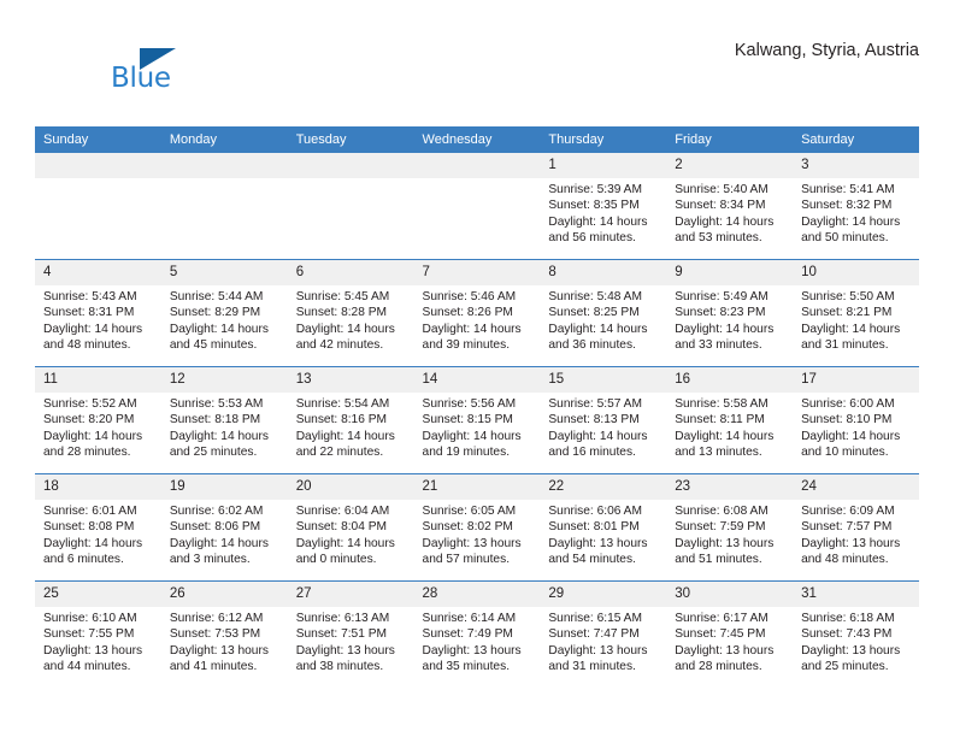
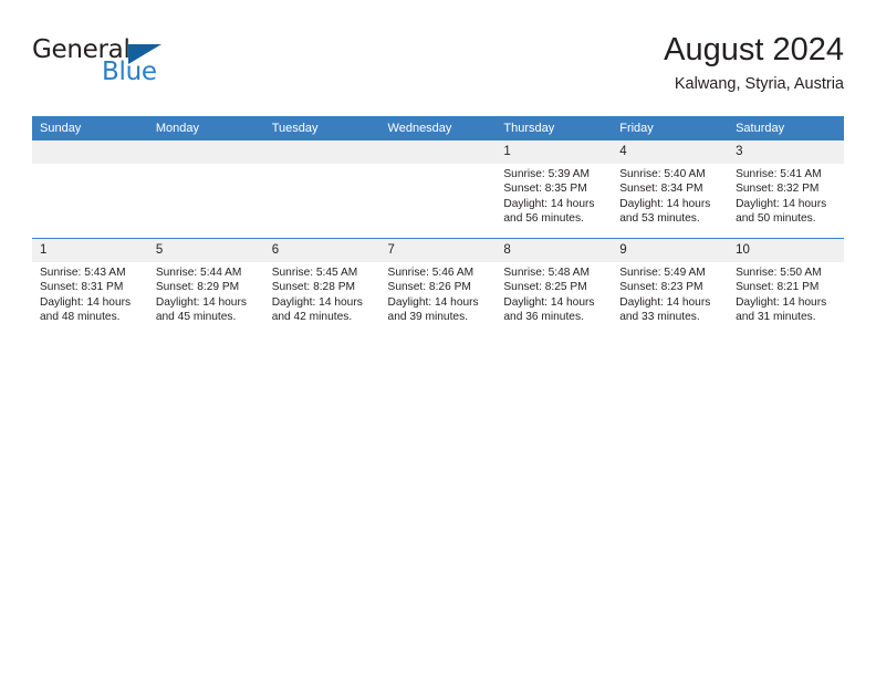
+ General
  Blue
+ August 2024
  Kalwang, Styria, Austria
  Sunday	Monday	Tuesday	Wednesday	Thursday	Friday	Saturday
- 				1Sunrise: 5:39 AMSunset: 8:35 PMDaylight: 14 hoursand 56 minutes.	2Sunrise: 5:40 AMSunset: 8:34 PMDaylight: 14 hoursand 53 minutes.	3Sunrise: 5:41 AMSunset: 8:32 PMDaylight: 14 hoursand 50 minutes.
+ 				1Sunrise: 5:39 AMSunset: 8:35 PMDaylight: 14 hoursand 56 minutes.	4Sunrise: 5:40 AMSunset: 8:34 PMDaylight: 14 hoursand 53 minutes.	3Sunrise: 5:41 AMSunset: 8:32 PMDaylight: 14 hoursand 50 minutes.
- 4Sunrise: 5:43 AMSunset: 8:31 PMDaylight: 14 hoursand 48 minutes.	5Sunrise: 5:44 AMSunset: 8:29 PMDaylight: 14 hoursand 45 minutes.	6Sunrise: 5:45 AMSunset: 8:28 PMDaylight: 14 hoursand 42 minutes.	7Sunrise: 5:46 AMSunset: 8:26 PMDaylight: 14 hoursand 39 minutes.	8Sunrise: 5:48 AMSunset: 8:25 PMDaylight: 14 hoursand 36 minutes.	9Sunrise: 5:49 AMSunset: 8:23 PMDaylight: 14 hoursand 33 minutes.	10Sunrise: 5:50 AMSunset: 8:21 PMDaylight: 14 hoursand 31 minutes.
+ 1Sunrise: 5:43 AMSunset: 8:31 PMDaylight: 14 hoursand 48 minutes.	5Sunrise: 5:44 AMSunset: 8:29 PMDaylight: 14 hoursand 45 minutes.	6Sunrise: 5:45 AMSunset: 8:28 PMDaylight: 14 hoursand 42 minutes.	7Sunrise: 5:46 AMSunset: 8:26 PMDaylight: 14 hoursand 39 minutes.	8Sunrise: 5:48 AMSunset: 8:25 PMDaylight: 14 hoursand 36 minutes.	9Sunrise: 5:49 AMSunset: 8:23 PMDaylight: 14 hoursand 33 minutes.	10Sunrise: 5:50 AMSunset: 8:21 PMDaylight: 14 hoursand 31 minutes.
- 11Sunrise: 5:52 AMSunset: 8:20 PMDaylight: 14 hoursand 28 minutes.	12Sunrise: 5:53 AMSunset: 8:18 PMDaylight: 14 hoursand 25 minutes.	13Sunrise: 5:54 AMSunset: 8:16 PMDaylight: 14 hoursand 22 minutes.	14Sunrise: 5:56 AMSunset: 8:15 PMDaylight: 14 hoursand 19 minutes.	15Sunrise: 5:57 AMSunset: 8:13 PMDaylight: 14 hoursand 16 minutes.	16Sunrise: 5:58 AMSunset: 8:11 PMDaylight: 14 hoursand 13 minutes.	17Sunrise: 6:00 AMSunset: 8:10 PMDaylight: 14 hoursand 10 minutes.
- 18Sunrise: 6:01 AMSunset: 8:08 PMDaylight: 14 hoursand 6 minutes.	19Sunrise: 6:02 AMSunset: 8:06 PMDaylight: 14 hoursand 3 minutes.	20Sunrise: 6:04 AMSunset: 8:04 PMDaylight: 14 hoursand 0 minutes.	21Sunrise: 6:05 AMSunset: 8:02 PMDaylight: 13 hoursand 57 minutes.	22Sunrise: 6:06 AMSunset: 8:01 PMDaylight: 13 hoursand 54 minutes.	23Sunrise: 6:08 AMSunset: 7:59 PMDaylight: 13 hoursand 51 minutes.	24Sunrise: 6:09 AMSunset: 7:57 PMDaylight: 13 hoursand 48 minutes.
- 25Sunrise: 6:10 AMSunset: 7:55 PMDaylight: 13 hoursand 44 minutes.	26Sunrise: 6:12 AMSunset: 7:53 PMDaylight: 13 hoursand 41 minutes.	27Sunrise: 6:13 AMSunset: 7:51 PMDaylight: 13 hoursand 38 minutes.	28Sunrise: 6:14 AMSunset: 7:49 PMDaylight: 13 hoursand 35 minutes.	29Sunrise: 6:15 AMSunset: 7:47 PMDaylight: 13 hoursand 31 minutes.	30Sunrise: 6:17 AMSunset: 7:45 PMDaylight: 13 hoursand 28 minutes.	31Sunrise: 6:18 AMSunset: 7:43 PMDaylight: 13 hoursand 25 minutes.
